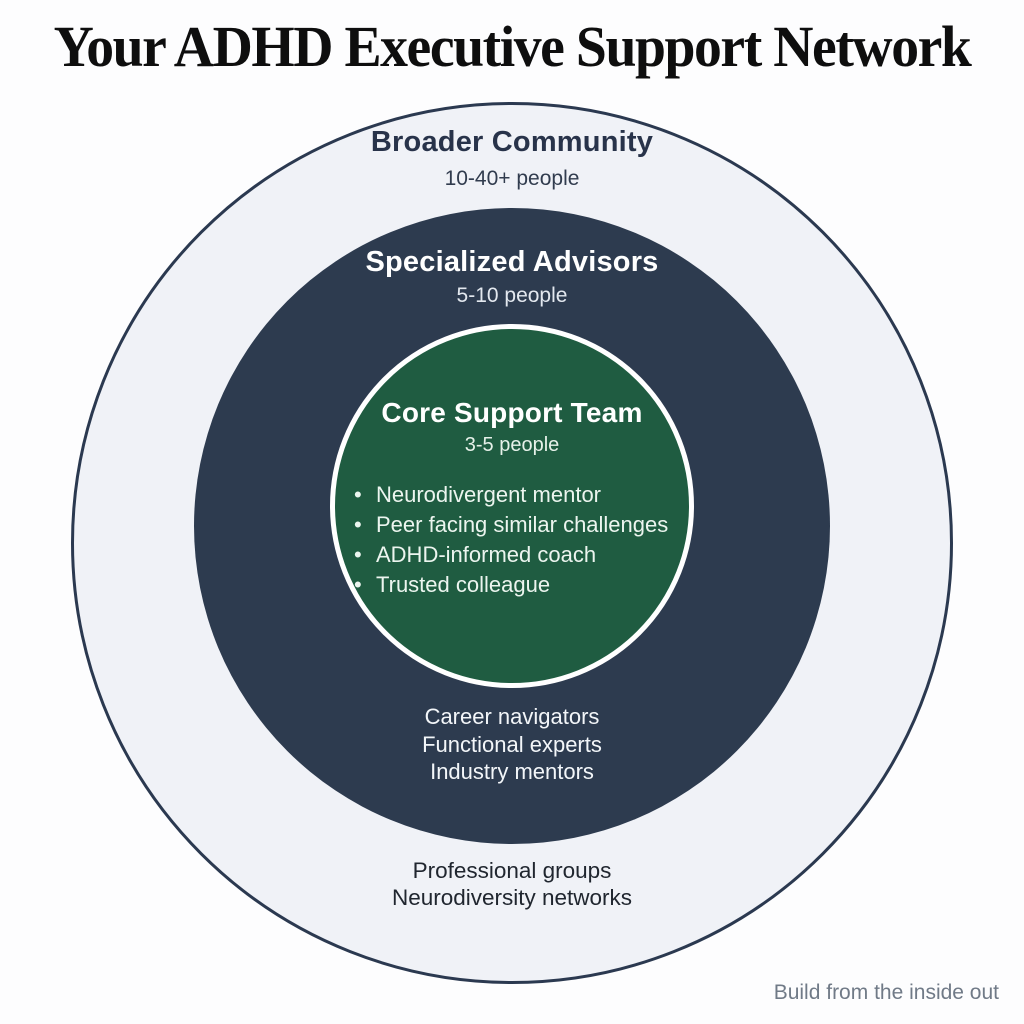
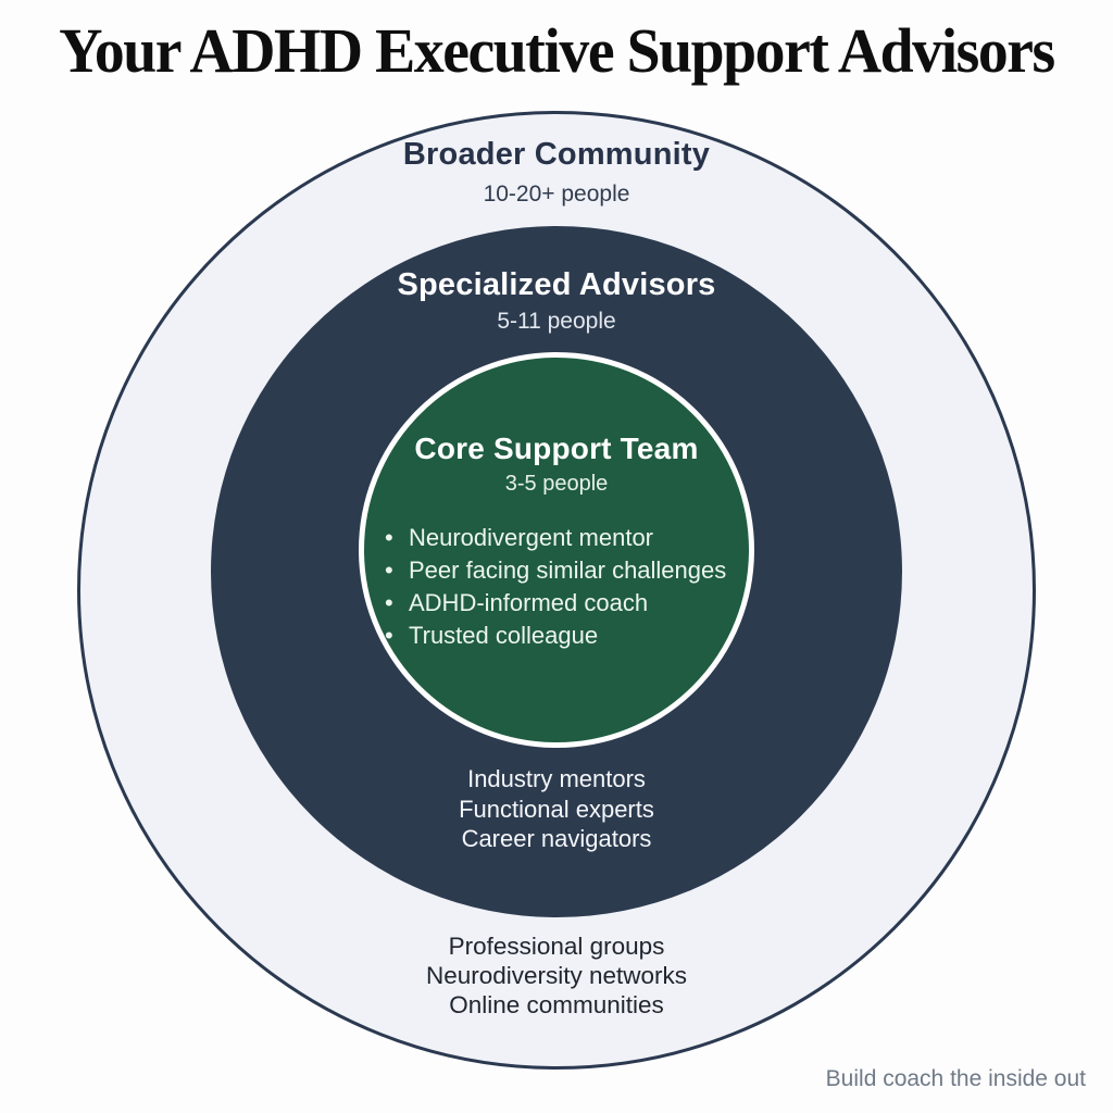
- Your ADHD Executive Support Network
+ Your ADHD Executive Support Advisors
  Broader Community
- 10-40+ people
+ 10-20+ people
  Specialized Advisors
- 5-10 people
+ 5-11 people
  Core Support Team
  3-5 people
  Neurodivergent mentor
  Peer facing similar challenges
  ADHD-informed coach
  Trusted colleague
- Career navigators
+ Industry mentors
  Functional experts
- Industry mentors
+ Career navigators
  Professional groups
  Neurodiversity networks
+ Online communities
- Build from the inside out
+ Build coach the inside out
